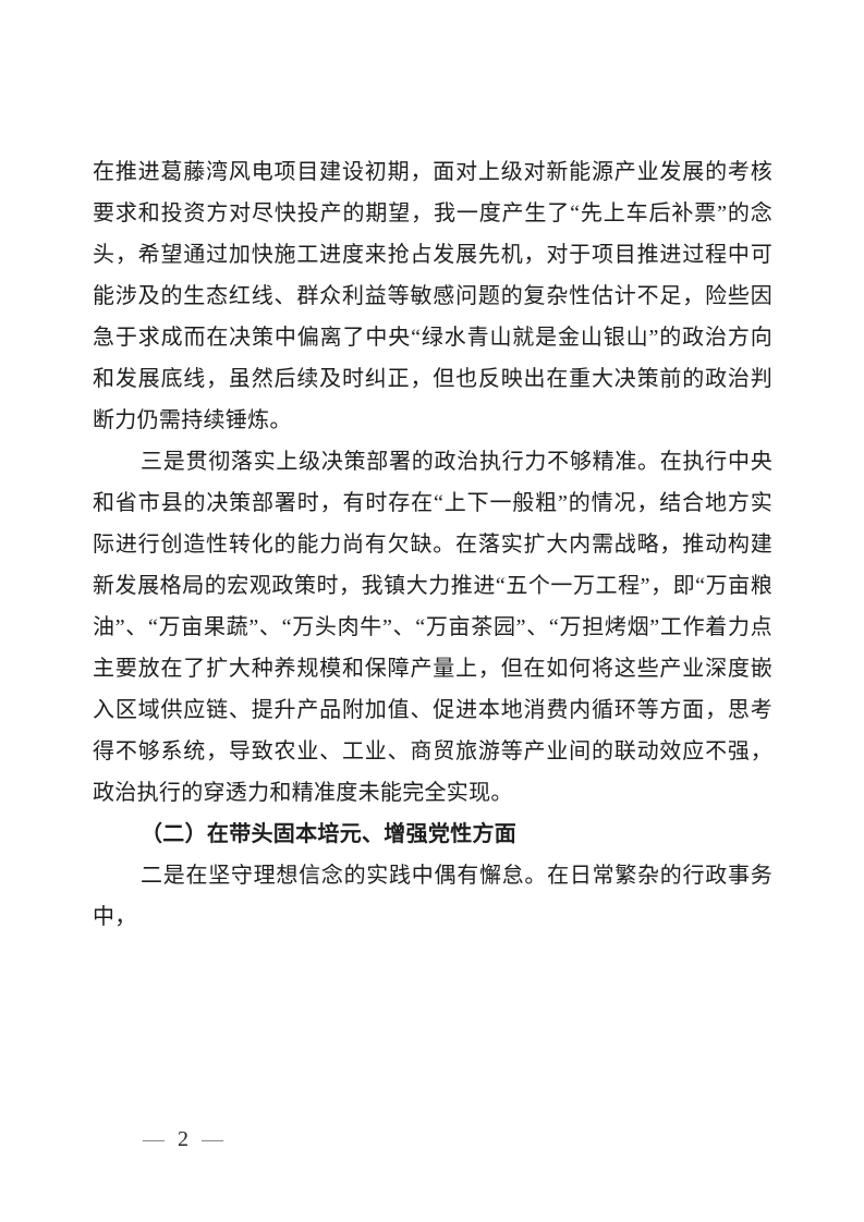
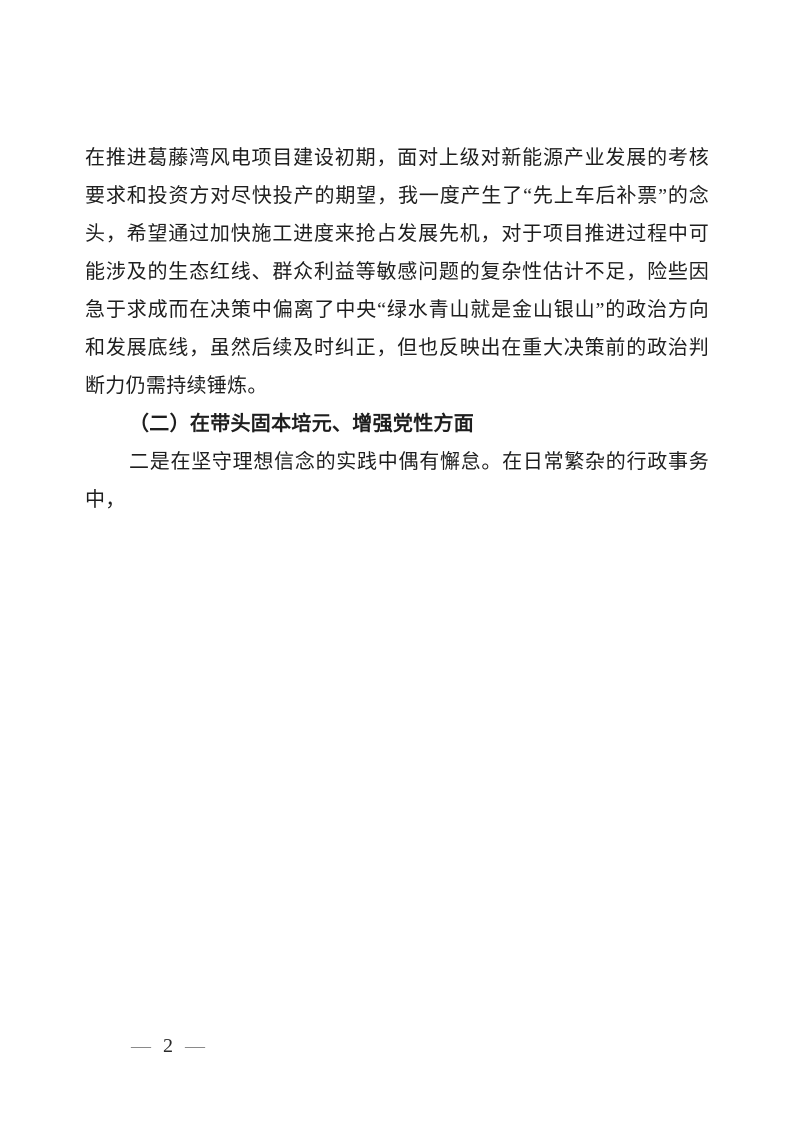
  在推进葛藤湾风电项目建设初期，面对上级对新能源产业发展的考核要求和投资方对尽快投产的期望，我一度产生了“先上车后补票”的念头，希望通过加快施工进度来抢占发展先机，对于项目推进过程中可能涉及的生态红线、群众利益等敏感问题的复杂性估计不足，险些因急于求成而在决策中偏离了中央“绿水青山就是金山银山”的政治方向和发展底线，虽然后续及时纠正，但也反映出在重大决策前的政治判断力仍需持续锤炼。
- 三是贯彻落实上级决策部署的政治执行力不够精准。在执行中央和省市县的决策部署时，有时存在“上下一般粗”的情况，结合地方实际进行创造性转化的能力尚有欠缺。在落实扩大内需战略，推动构建新发展格局的宏观政策时，我镇大力推进“五个一万工程”，即“万亩粮油”、“万亩果蔬”、“万头肉牛”、“万亩茶园”、“万担烤烟”工作着力点主要放在了扩大种养规模和保障产量上，但在如何将这些产业深度嵌入区域供应链、提升产品附加值、促进本地消费内循环等方面，思考得不够系统，导致农业、工业、商贸旅游等产业间的联动效应不强，政治执行的穿透力和精准度未能完全实现。
  （二）在带头固本培元、增强党性方面
  二是在坚守理想信念的实践中偶有懈怠。在日常繁杂的行政事务中，
  — 2 —
